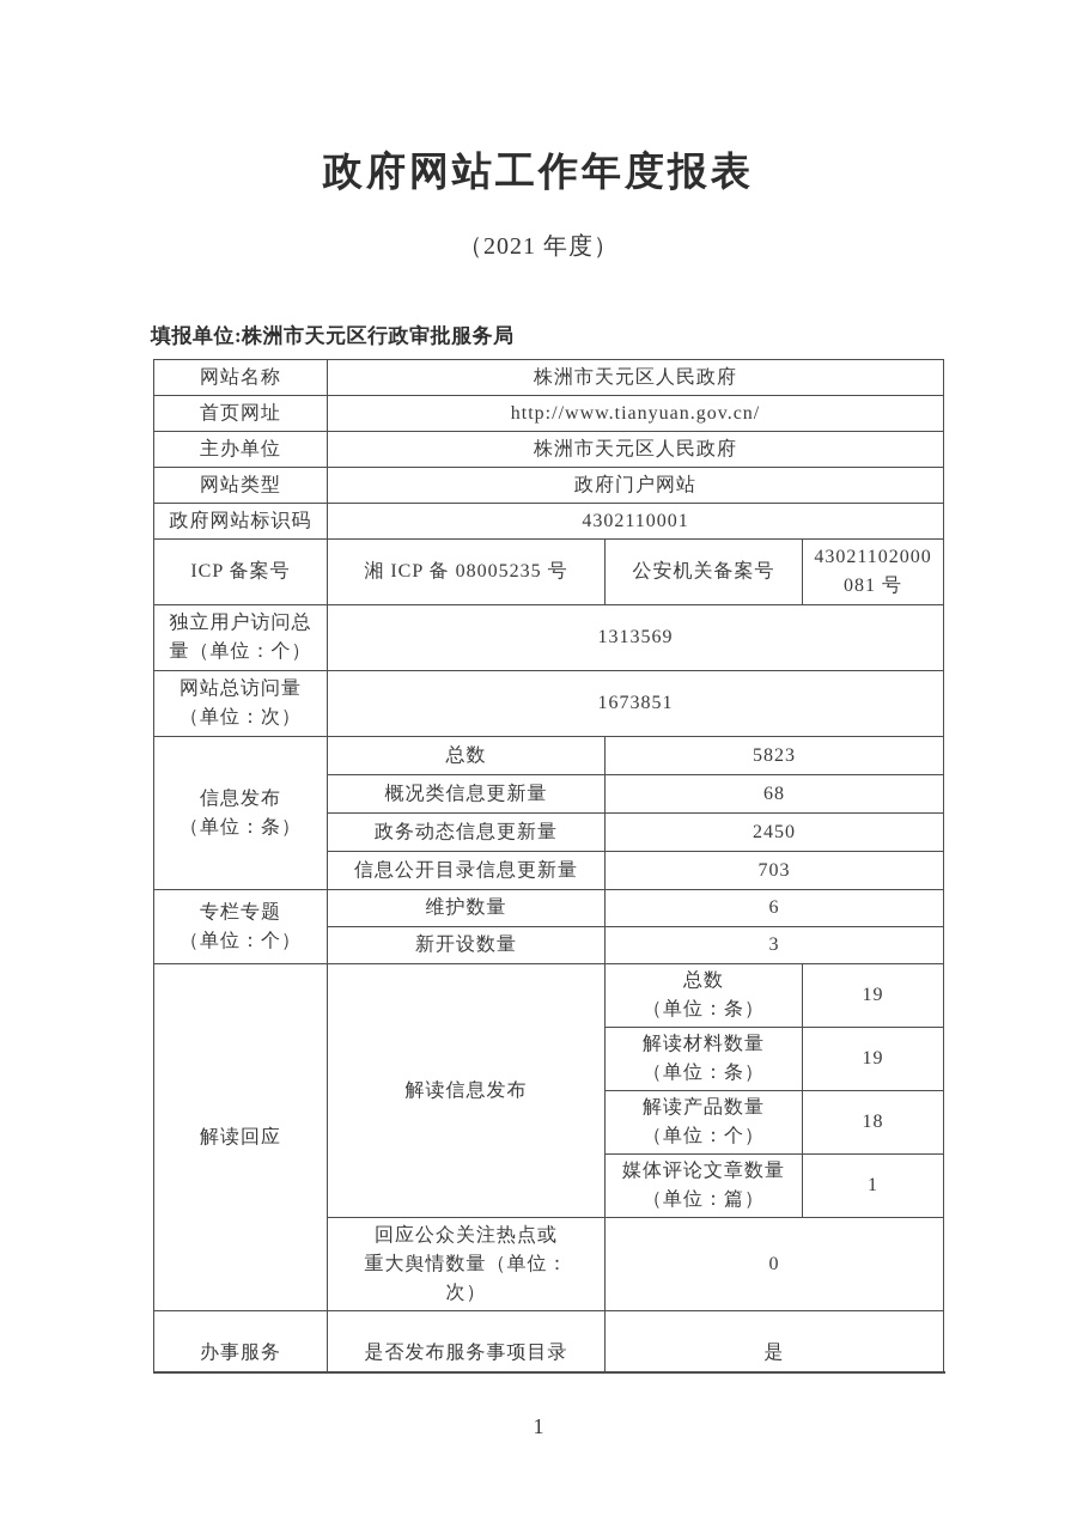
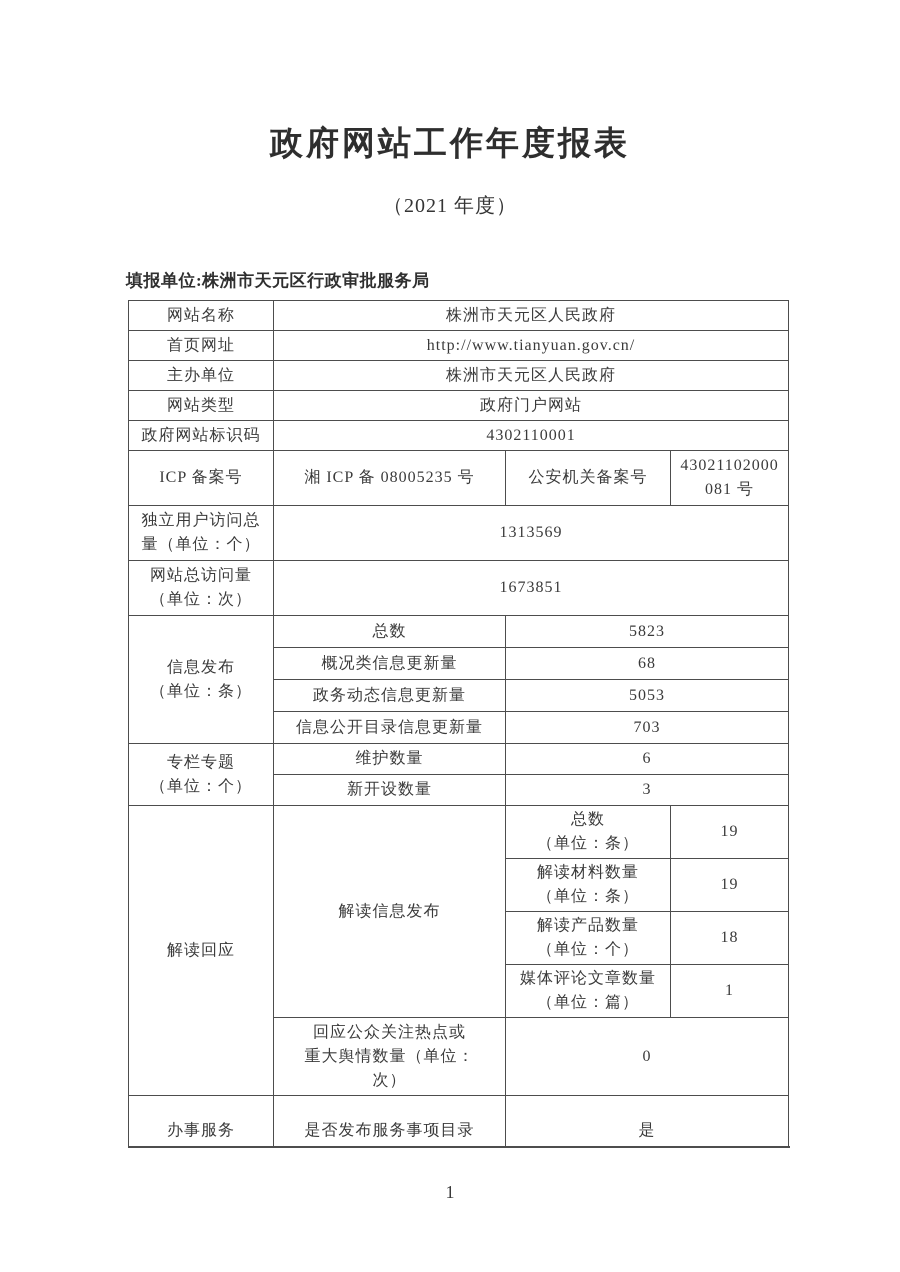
  政府网站工作年度报表
  （2021 年度）
  填报单位:株洲市天元区行政审批服务局
  网站名称	株洲市天元区人民政府
  首页网址	http://www.tianyuan.gov.cn/
  主办单位	株洲市天元区人民政府
  网站类型	政府门户网站
  政府网站标识码	4302110001
  ICP 备案号	湘 ICP 备 08005235 号	公安机关备案号	43021102000 081 号
  独立用户访问总 量（单位：个）	1313569
  网站总访问量 （单位：次）	1673851
  信息发布 （单位：条）	总数	5823
  概况类信息更新量	68
- 政务动态信息更新量	2450
+ 政务动态信息更新量	5053
  信息公开目录信息更新量	703
  专栏专题 （单位：个）	维护数量	6
  新开设数量	3
  解读回应	解读信息发布	总数 （单位：条）	19
  解读材料数量 （单位：条）	19
  解读产品数量 （单位：个）	18
  媒体评论文章数量 （单位：篇）	1
  回应公众关注热点或 重大舆情数量（单位： 次）	0
  办事服务	是否发布服务事项目录	是
  1
